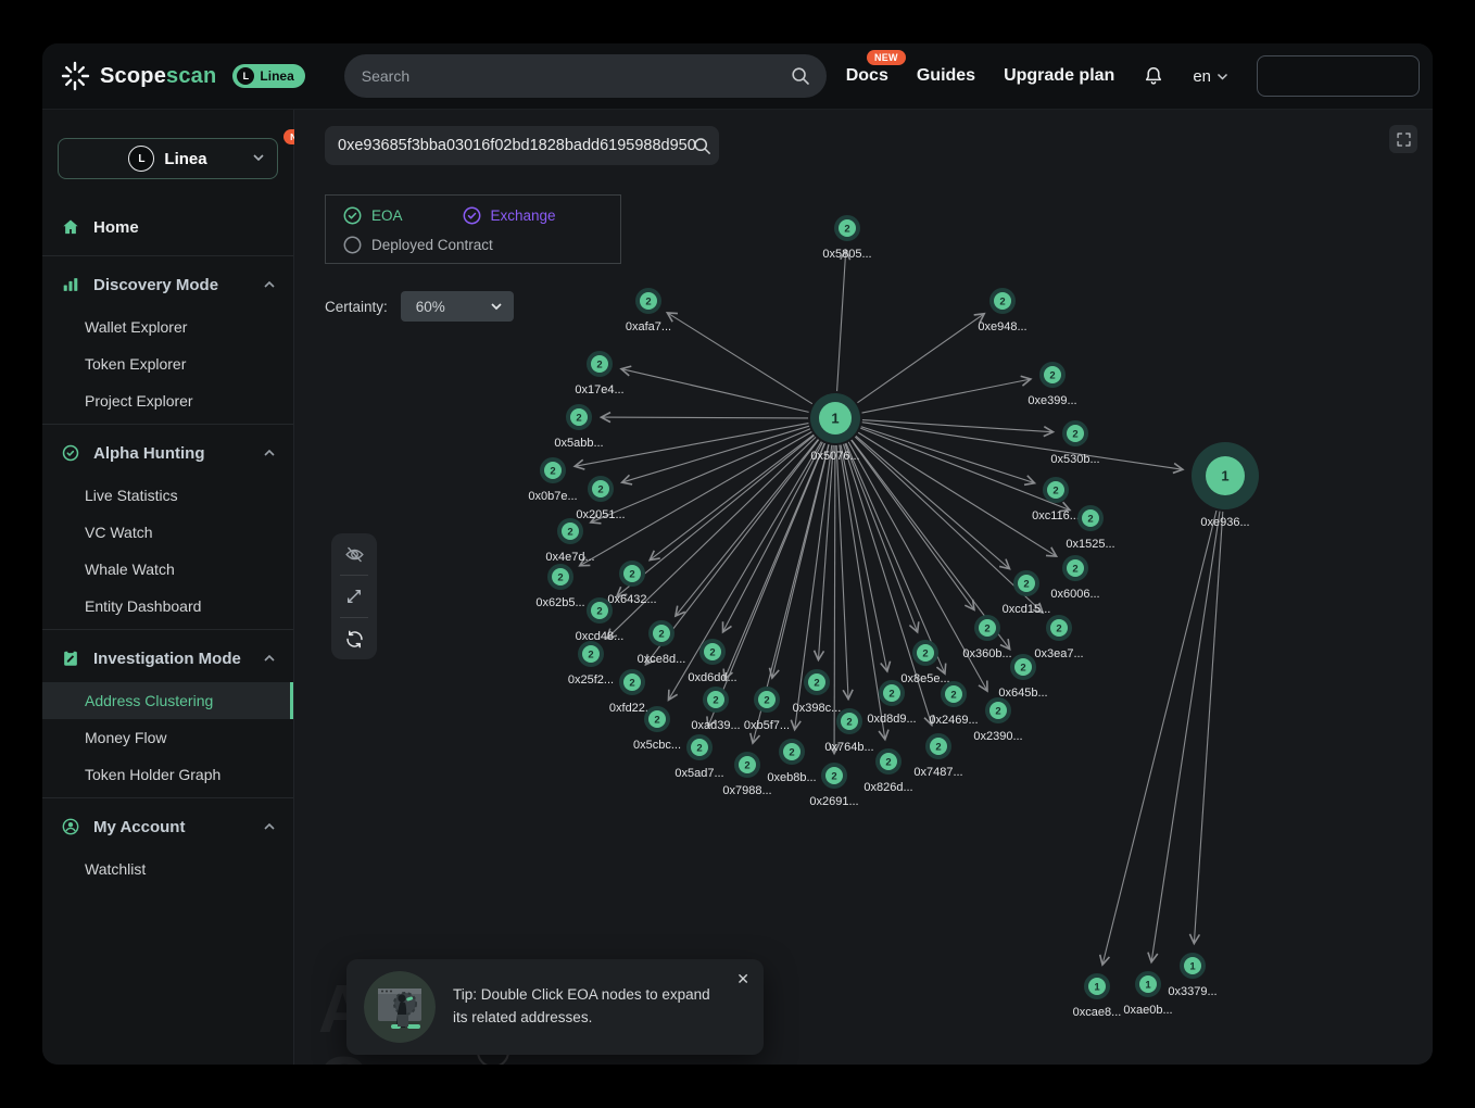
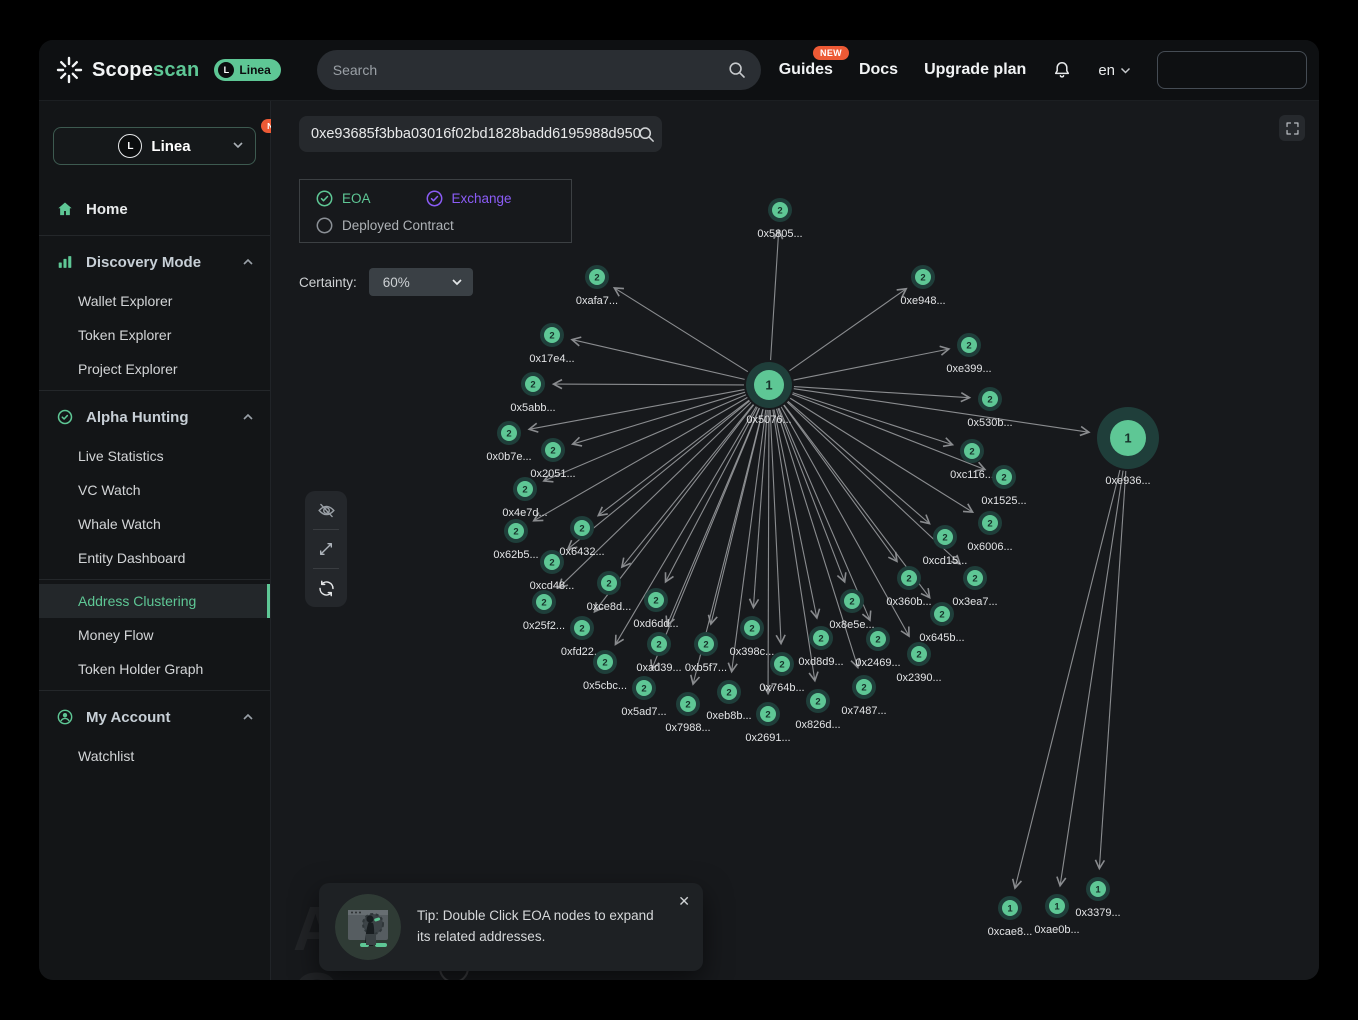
  Scopescan
  L
  Linea
  Search
- Docs
+ Guides
  NEW
- Guides
+ Docs
  Upgrade plan
  en
  L
  Linea
  Home
  Discovery Mode
  Wallet Explorer
  Token Explorer
  Project Explorer
  Alpha Hunting
  Live Statistics
  VC Watch
  Whale Watch
  Entity Dashboard
- Investigation Mode
  Address Clustering
  Money Flow
  Token Holder Graph
  My Account
  Watchlist
  1
  0x5076...
  2
  0x5805...
  2
  0xafa7...
  2
  0xe948...
  2
  0x17e4...
  2
  0xe399...
  2
  0x5abb...
  2
  0x530b...
  1
  0xe936...
  2
  0x0b7e...
  2
  0x2051...
  2
  0xc116..
  2
  0x1525...
  2
  0x4e7d...
  2
  0x6006...
  2
  0x6432...
  2
  0x62b5...
  2
  0xcd15...
  2
  0xcd48...
  2
  0xce8d...
  2
  0x360b...
  2
  0x3ea7...
  2
  0x25f2...
  2
  0xd6dd...
  2
  0x8e5e...
  2
  0x645b...
  2
  0xfd22.
  2
  0xad39...
  2
  0xb5f7...
  2
  0x398c...
  2
  0xd8d9...
  2
  0x2469...
  2
  0x2390...
  2
  0x5cbc...
  2
  0x764b...
  2
  0x5ad7...
  2
  0x7487...
  2
  0xeb8b...
  2
  0x7988...
  2
  0x826d...
  2
  0x2691...
  1
  0xcae8...
  1
  0xae0b...
  1
  0x3379...
  A
  0xe93685f3bba03016f02bd1828badd6195988d950
  EOA
  Exchange
  Deployed Contract
  Certainty:
  60%
  Tip: Double Click EOA nodes to expand its related addresses.
  ✕
